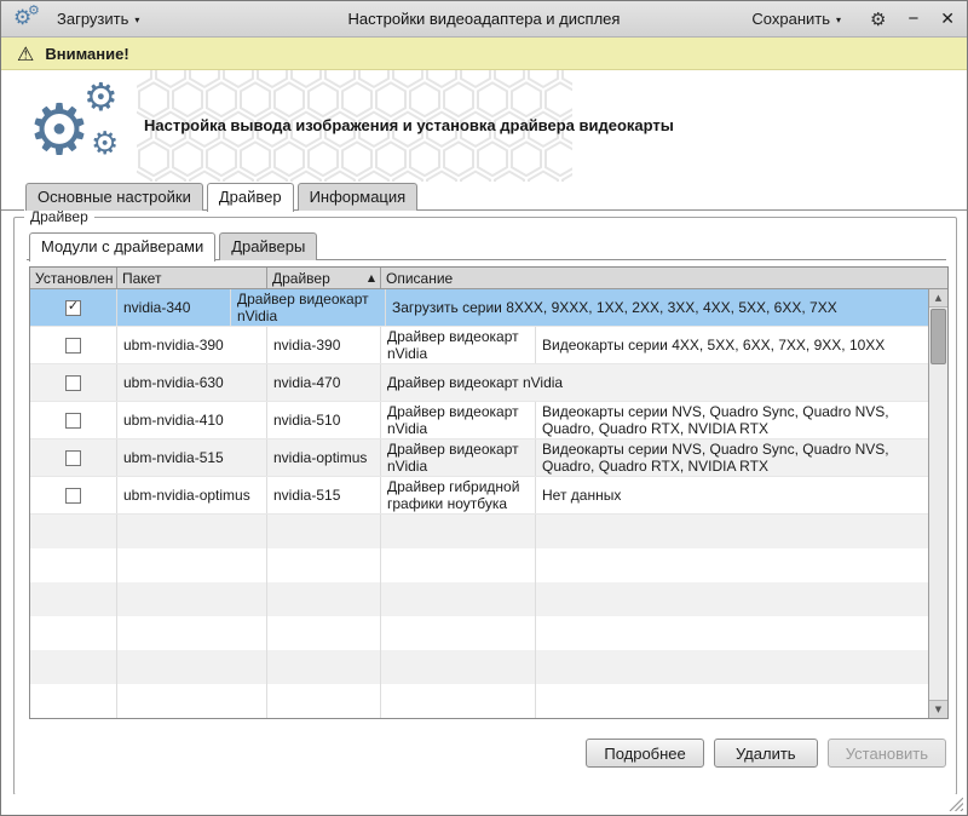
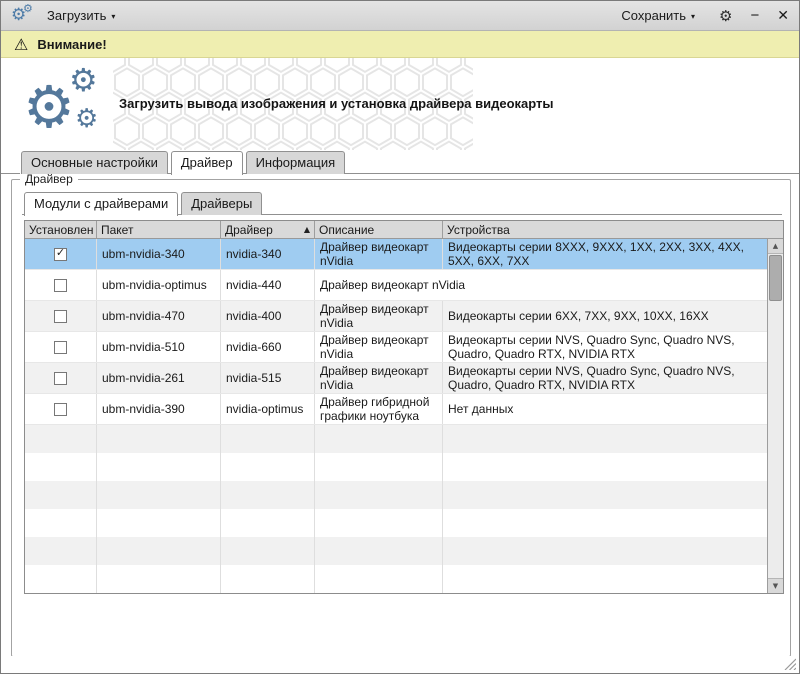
  ⚙
  ⚙
  Загрузить
  ▾
- Настройки видеоадаптера и дисплея
  Сохранить
  ▾
  ⚙
  −
  ✕
  ⚠
  Внимание!
  ⚙
  ⚙
  ⚙
- Настройка вывода изображения и установка драйвера видеокарты
+ Загрузить вывода изображения и установка драйвера видеокарты
  Основные настройки
  Драйвер
  Информация
  Драйвер
  Модули с драйверами
  Драйверы
  Установлен
  Пакет
  Драйвер
  ▲
  Описание
+ Устройства
  ✓
+ ubm-nvidia-340
  nvidia-340
  Драйвер видеокарт nVidia
- Загрузить серии 8XXX, 9XXX, 1XX, 2XX, 3XX, 4XX, 5XX, 6XX, 7XX
+ Видеокарты серии 8XXX, 9XXX, 1XX, 2XX, 3XX, 4XX, 5XX, 6XX, 7XX
- ubm-nvidia-390
+ ubm-nvidia-optimus
- nvidia-390
+ nvidia-440
  Драйвер видеокарт nVidia
- Видеокарты серии 4XX, 5XX, 6XX, 7XX, 9XX, 10XX
- ubm-nvidia-630
+ ubm-nvidia-470
- nvidia-470
+ nvidia-400
  Драйвер видеокарт nVidia
+ Видеокарты серии 6XX, 7XX, 9XX, 10XX, 16XX
- ubm-nvidia-410
+ ubm-nvidia-510
- nvidia-510
+ nvidia-660
  Драйвер видеокарт nVidia
  Видеокарты серии NVS, Quadro Sync, Quadro NVS, Quadro, Quadro RTX, NVIDIA RTX
- ubm-nvidia-515
+ ubm-nvidia-261
- nvidia-optimus
+ nvidia-515
  Драйвер видеокарт nVidia
  Видеокарты серии NVS, Quadro Sync, Quadro NVS, Quadro, Quadro RTX, NVIDIA RTX
- ubm-nvidia-optimus
+ ubm-nvidia-390
- nvidia-515
+ nvidia-optimus
  Драйвер гибридной графики ноутбука
  Нет данных
  ▲
  ▼
- Подробнее
- Удалить
- Установить
